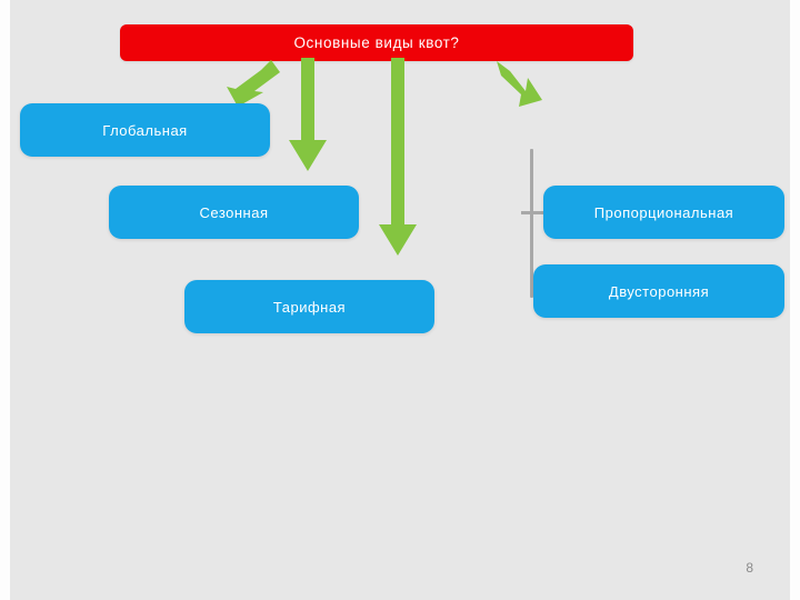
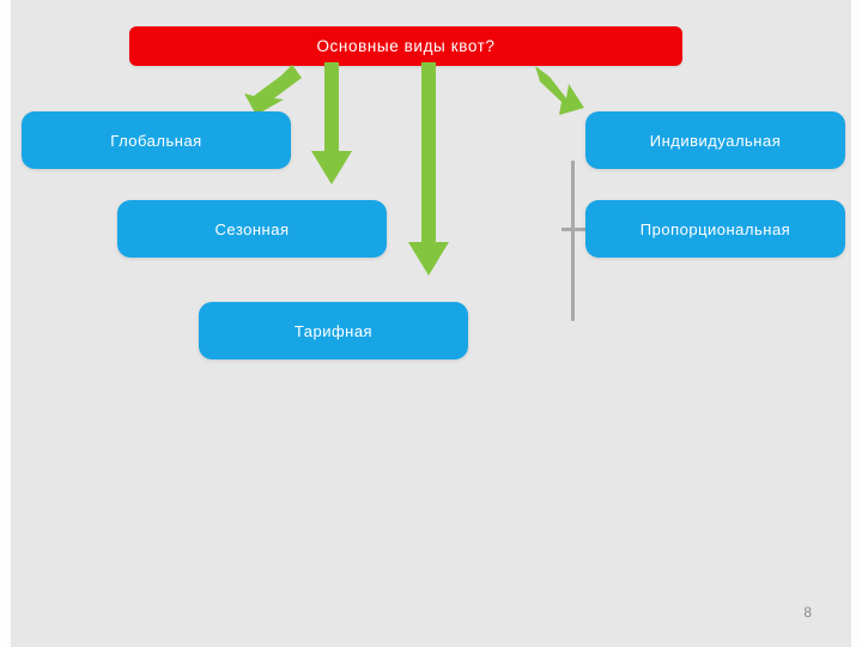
  Основные виды квот?
  Глобальная
  Сезонная
  Тарифная
+ Индивидуальная
  Пропорциональная
- Двусторонняя
  8
